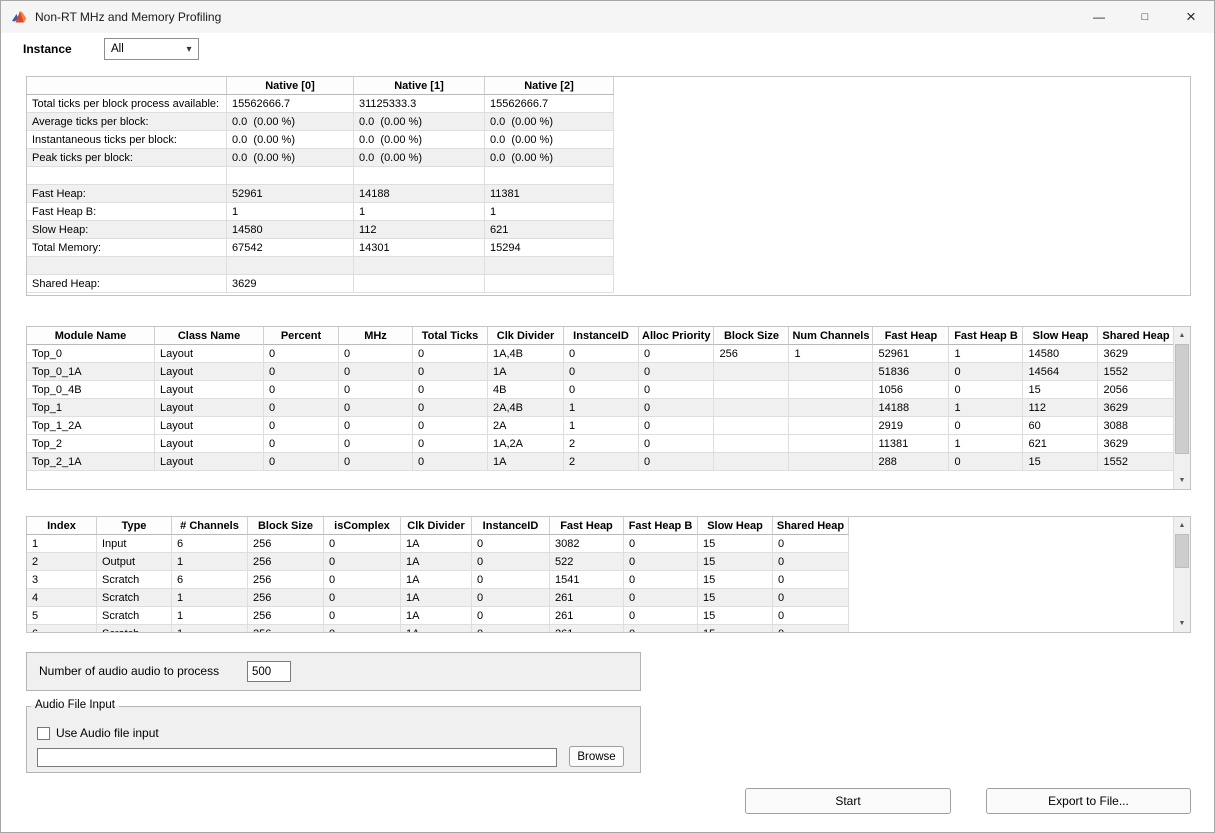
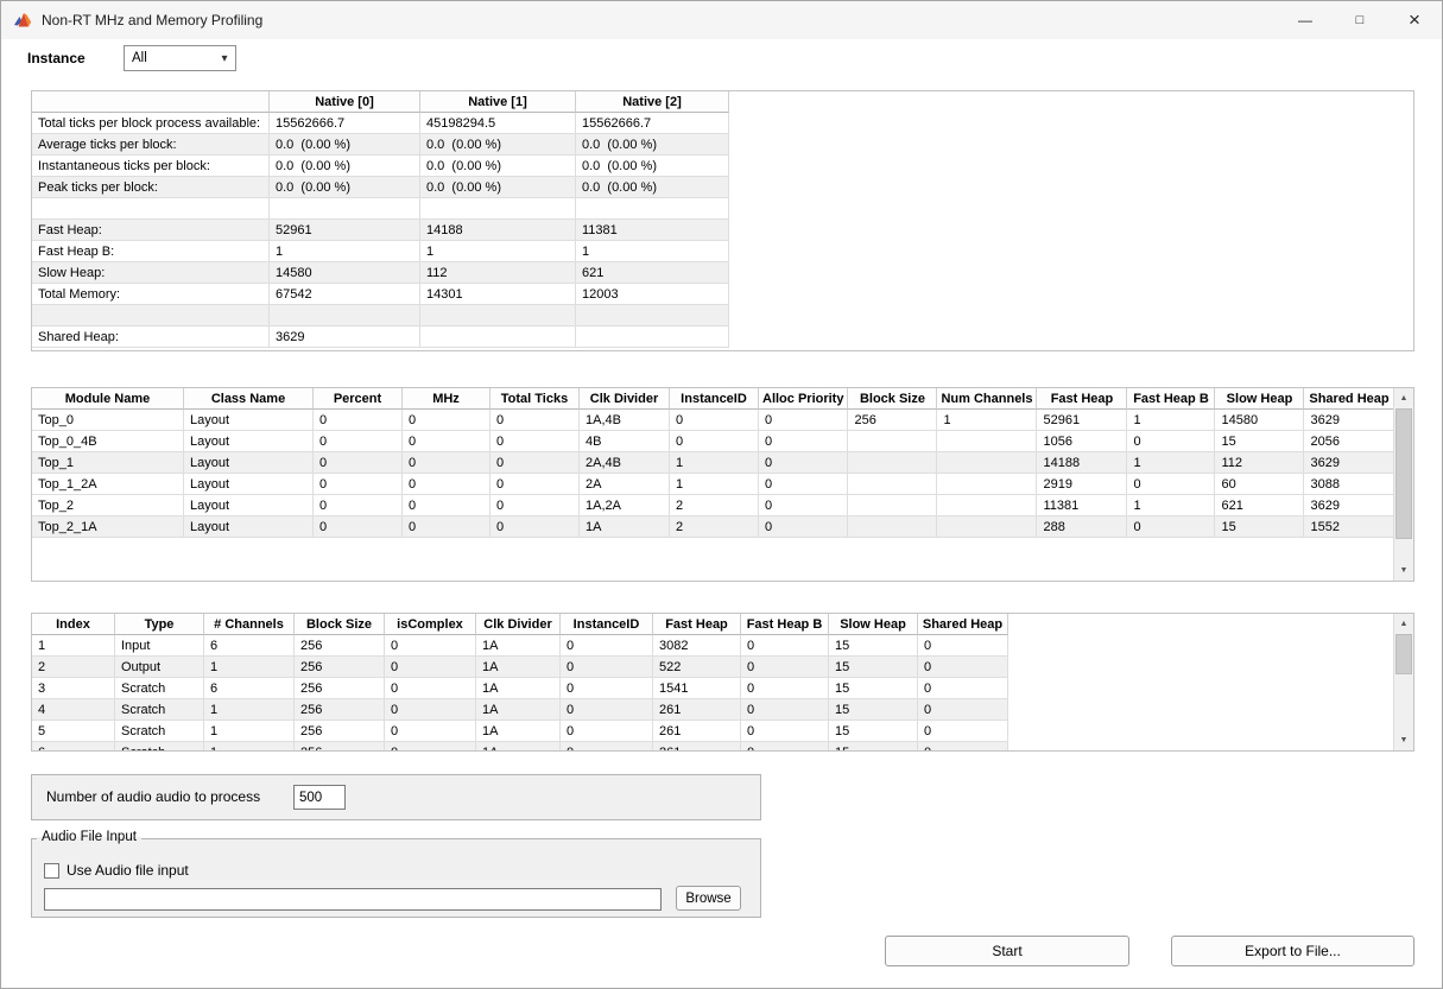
  Non-RT MHz and Memory Profiling
  —
  □
  ×
  Instance
  All
  ▾
  	Native [0]	Native [1]	Native [2]
- Total ticks per block process available:	15562666.7	31125333.3	15562666.7
+ Total ticks per block process available:	15562666.7	45198294.5	15562666.7
  Average ticks per block:	0.0 (0.00 %)	0.0 (0.00 %)	0.0 (0.00 %)
  Instantaneous ticks per block:	0.0 (0.00 %)	0.0 (0.00 %)	0.0 (0.00 %)
  Peak ticks per block:	0.0 (0.00 %)	0.0 (0.00 %)	0.0 (0.00 %)
  Fast Heap:	52961	14188	11381
  Fast Heap B:	1	1	1
  Slow Heap:	14580	112	621
- Total Memory:	67542	14301	15294
+ Total Memory:	67542	14301	12003
  Shared Heap:	3629
  Module Name	Class Name	Percent	MHz	Total Ticks	Clk Divider	InstanceID	Alloc Priority	Block Size	Num Channels	Fast Heap	Fast Heap B	Slow Heap	Shared Heap
  Top_0	Layout	0	0	0	1A,4B	0	0	256	1	52961	1	14580	3629
- Top_0_1A	Layout	0	0	0	1A	0	0			51836	0	14564	1552
  Top_0_4B	Layout	0	0	0	4B	0	0			1056	0	15	2056
  Top_1	Layout	0	0	0	2A,4B	1	0			14188	1	112	3629
  Top_1_2A	Layout	0	0	0	2A	1	0			2919	0	60	3088
  Top_2	Layout	0	0	0	1A,2A	2	0			11381	1	621	3629
  Top_2_1A	Layout	0	0	0	1A	2	0			288	0	15	1552
  Index	Type	# Channels	Block Size	isComplex	Clk Divider	InstanceID	Fast Heap	Fast Heap B	Slow Heap	Shared Heap
  1	Input	6	256	0	1A	0	3082	0	15	0
  2	Output	1	256	0	1A	0	522	0	15	0
  3	Scratch	6	256	0	1A	0	1541	0	15	0
  4	Scratch	1	256	0	1A	0	261	0	15	0
  5	Scratch	1	256	0	1A	0	261	0	15	0
  Number of audio audio to process
  500
  Audio File Input
  Use Audio file input
  Browse
  Start
  Export to File...
